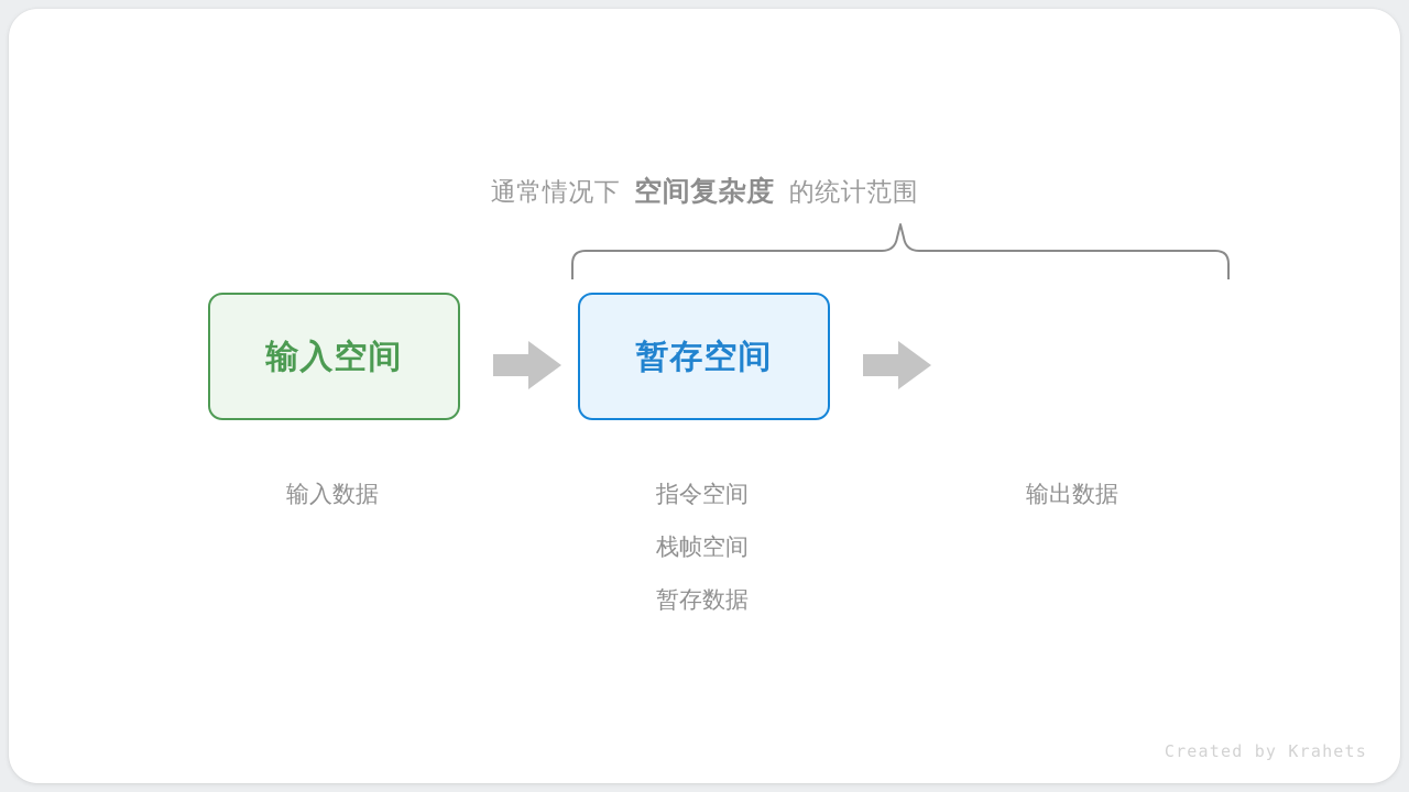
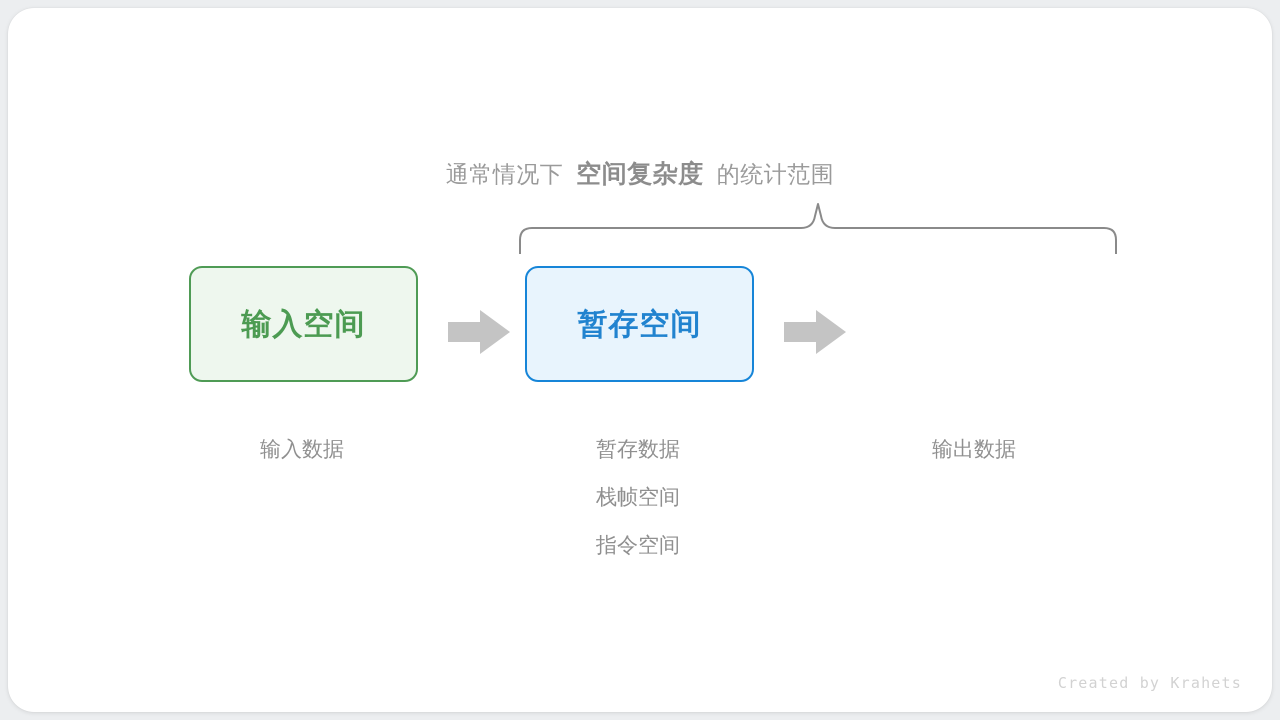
  通常情况下 空间复杂度 的统计范围
  输入空间
  暂存空间
  输入数据
- 指令空间
+ 暂存数据
  栈帧空间
- 暂存数据
+ 指令空间
  输出数据
  Created by Krahets
